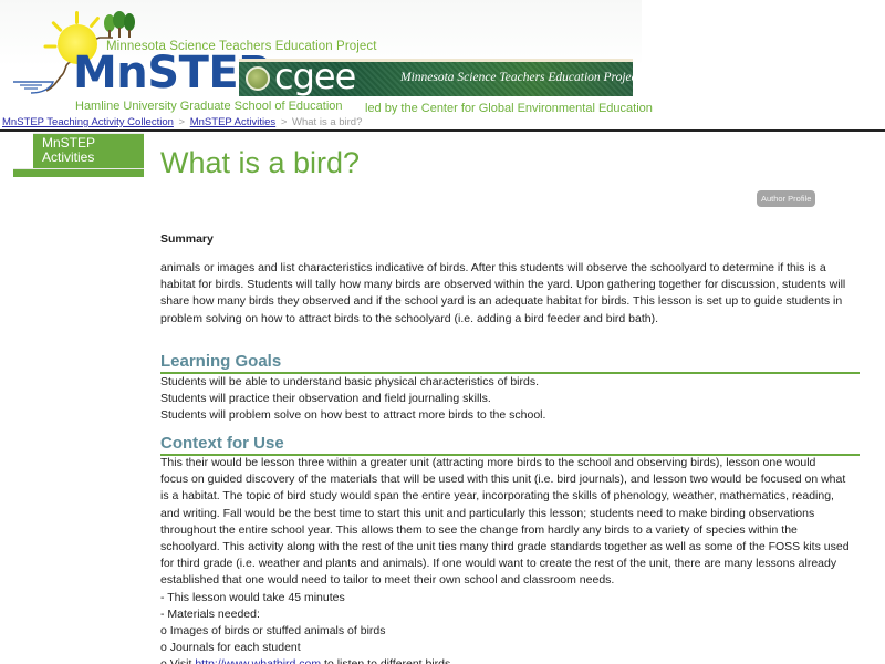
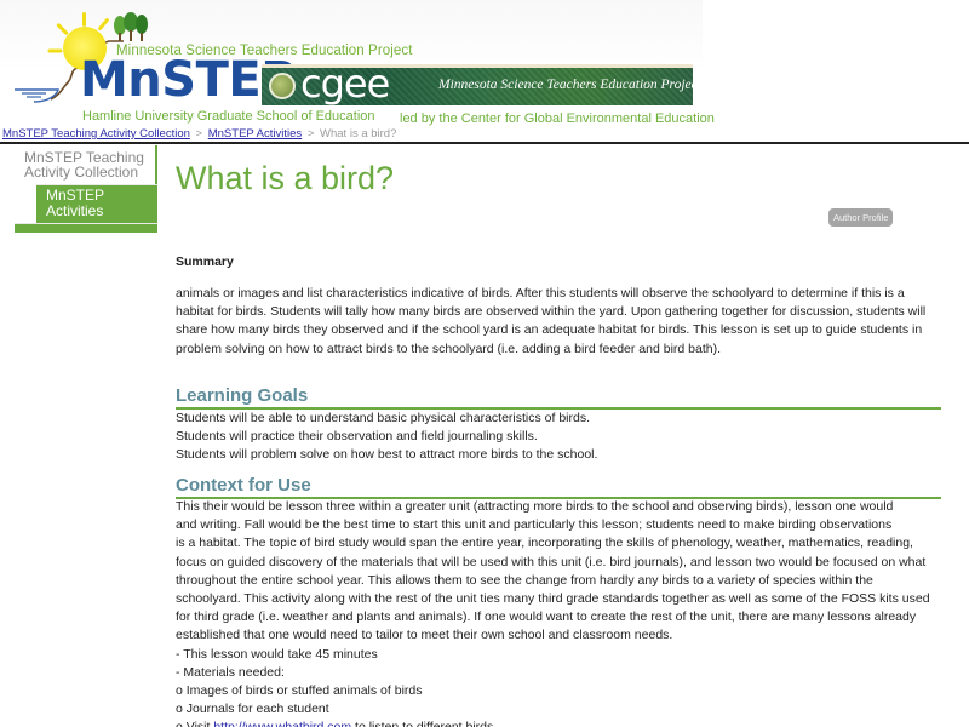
  Minnesota Science Teachers Education Project
  MnSTE
  Hamline University Graduate School of Education
  cgee
  Minnesota Science Teachers Education Proje
  led by the Center for Global Environmental Education
  MnSTEP Teaching Activity Collection > MnSTEP Activities > What is a bird?
+ MnSTEP Teaching Activity Collection
  MnSTEP Activities
  What is a bird?
  Author Profile
  Summary
  animals or images and list characteristics indicative of birds. After this students will observe the schoolyard to determine if this is a
  habitat for birds. Students will tally how many birds are observed within the yard. Upon gathering together for discussion, students will
  share how many birds they observed and if the school yard is an adequate habitat for birds. This lesson is set up to guide students in
  problem solving on how to attract birds to the schoolyard (i.e. adding a bird feeder and bird bath).
  Learning Goals
  Students will be able to understand basic physical characteristics of birds.
  Students will practice their observation and field journaling skills.
  Students will problem solve on how best to attract more birds to the school.
  Context for Use
  This their would be lesson three within a greater unit (attracting more birds to the school and observing birds), lesson one would
- focus on guided discovery of the materials that will be used with this unit (i.e. bird journals), and lesson two would be focused on what
+ and writing. Fall would be the best time to start this unit and particularly this lesson; students need to make birding observations
  is a habitat. The topic of bird study would span the entire year, incorporating the skills of phenology, weather, mathematics, reading,
- and writing. Fall would be the best time to start this unit and particularly this lesson; students need to make birding observations
+ focus on guided discovery of the materials that will be used with this unit (i.e. bird journals), and lesson two would be focused on what
  throughout the entire school year. This allows them to see the change from hardly any birds to a variety of species within the
  schoolyard. This activity along with the rest of the unit ties many third grade standards together as well as some of the FOSS kits used
  for third grade (i.e. weather and plants and animals). If one would want to create the rest of the unit, there are many lessons already
  established that one would need to tailor to meet their own school and classroom needs.
  - This lesson would take 45 minutes
  - Materials needed:
  o Images of birds or stuffed animals of birds
  o Journals for each student
